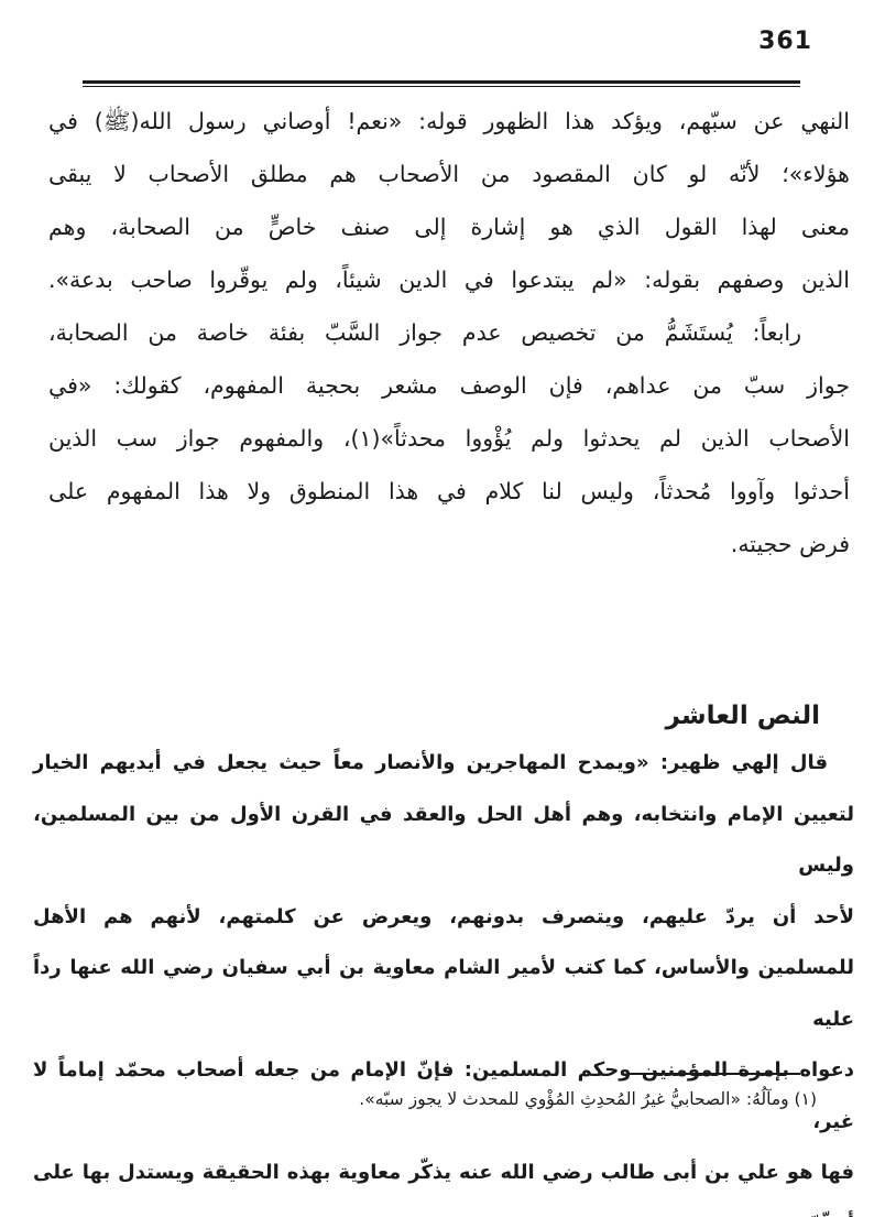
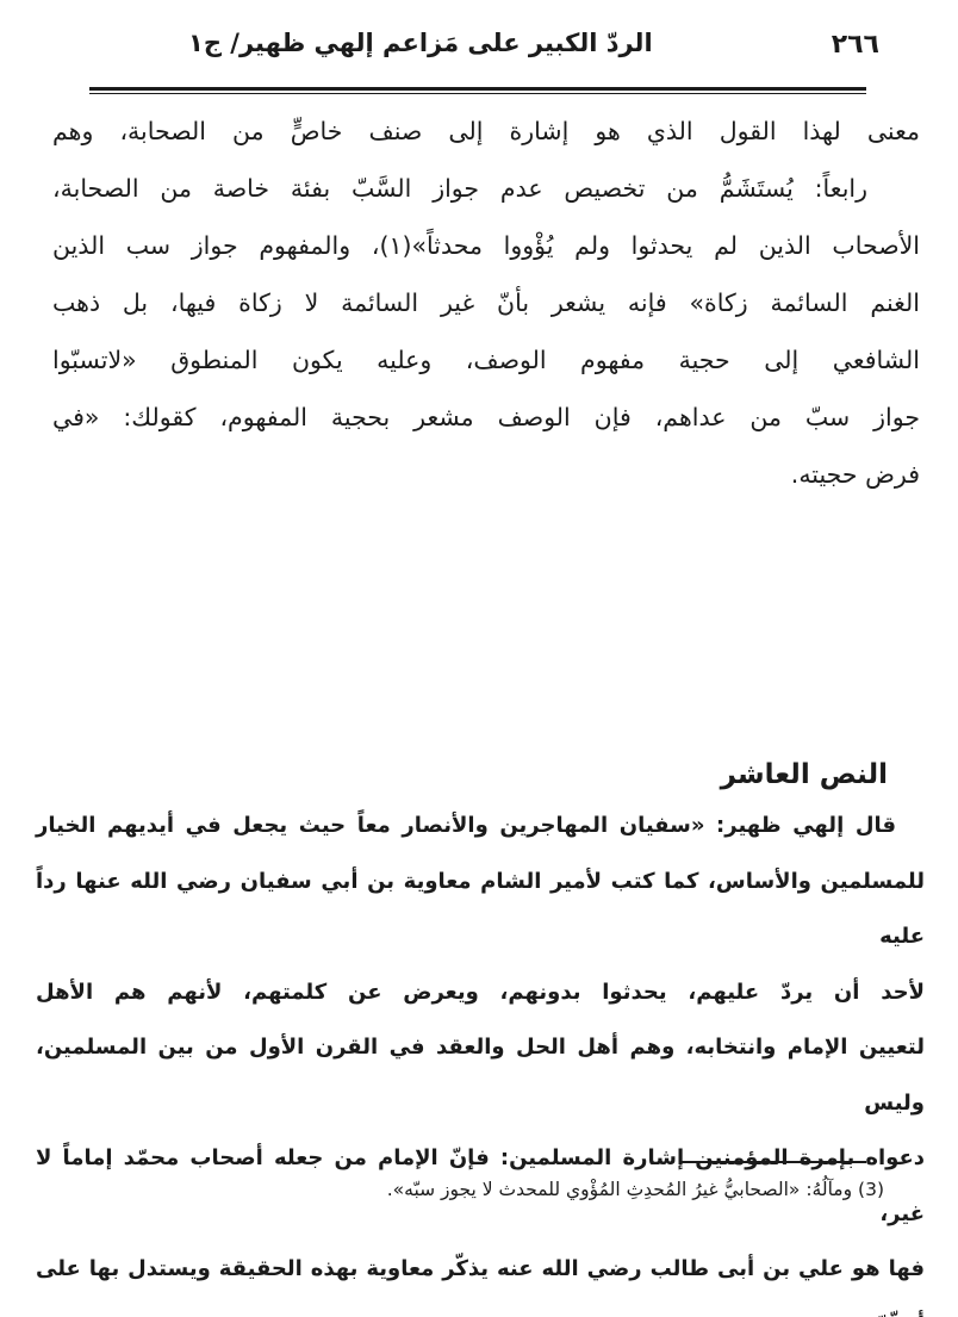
+ الردّ الكبير على مَزاعم إلهي ظهير/ ج١
- 361
+ ٢٦٦
- النهي عن سبّهم، ويؤكد هذا الظهور قوله: «نعم! أوصاني رسول الله(ﷺ) في
- هؤلاء»؛ لأنّه لو كان المقصود من الأصحاب هم مطلق الأصحاب لا يبقى
  معنى لهذا القول الذي هو إشارة إلى صنف خاصٍّ من الصحابة، وهم
- الذين وصفهم بقوله: «لم يبتدعوا في الدين شيئاً، ولم يوقّروا صاحب بدعة».
  رابعاً: يُستَشَمُّ من تخصيص عدم جواز السَّبّ بفئة خاصة من الصحابة،
- جواز سبّ من عداهم، فإن الوصف مشعر بحجية المفهوم، كقولك: «في
+ الأصحاب الذين لم يحدثوا ولم يُؤْووا محدثاً»(١)، والمفهوم جواز سب الذين
+ الغنم السائمة زكاة» فإنه يشعر بأنّ غير السائمة لا زكاة فيها، بل ذهب
+ الشافعي إلى حجية مفهوم الوصف، وعليه يكون المنطوق «لاتسبّوا
- الأصحاب الذين لم يحدثوا ولم يُؤْووا محدثاً»(١)، والمفهوم جواز سب الذين
+ جواز سبّ من عداهم، فإن الوصف مشعر بحجية المفهوم، كقولك: «في
- أحدثوا وآووا مُحدثاً، وليس لنا كلام في هذا المنطوق ولا هذا المفهوم على
  فرض حجيته.
  النص العاشر
- قال إلهي ظهير: «ويمدح المهاجرين والأنصار معاً حيث يجعل في أيديهم الخيار
+ قال إلهي ظهير: «سفيان المهاجرين والأنصار معاً حيث يجعل في أيديهم الخيار
- لتعيين الإمام وانتخابه، وهم أهل الحل والعقد في القرن الأول من بين المسلمين، وليس
+ للمسلمين والأساس، كما كتب لأمير الشام معاوية بن أبي سفيان رضي الله عنها رداً عليه
- لأحد أن يردّ عليهم، ويتصرف بدونهم، ويعرض عن كلمتهم، لأنهم هم الأهل
+ لأحد أن يردّ عليهم، يحدثوا بدونهم، ويعرض عن كلمتهم، لأنهم هم الأهل
- للمسلمين والأساس، كما كتب لأمير الشام معاوية بن أبي سفيان رضي الله عنها رداً عليه
+ لتعيين الإمام وانتخابه، وهم أهل الحل والعقد في القرن الأول من بين المسلمين، وليس
- دعواه بإمرة المؤمنين وحكم المسلمين: فإنّ الإمام من جعله أصحاب محمّد إماماً لا غير،
+ دعواه بإمرة المؤمنين إشارة المسلمين: فإنّ الإمام من جعله أصحاب محمّد إماماً لا غير،
  فها هو علي بن أبى طالب رضي الله عنه يذكّر معاوية بهذه الحقيقة ويستدل بها على
- (١) ومآلُهُ: «الصحابيُّ غيرُ المُحدِثِ المُؤْوي للمحدث لا يجوز سبّه».
+ (3) ومآلُهُ: «الصحابيُّ غيرُ المُحدِثِ المُؤْوي للمحدث لا يجوز سبّه».
